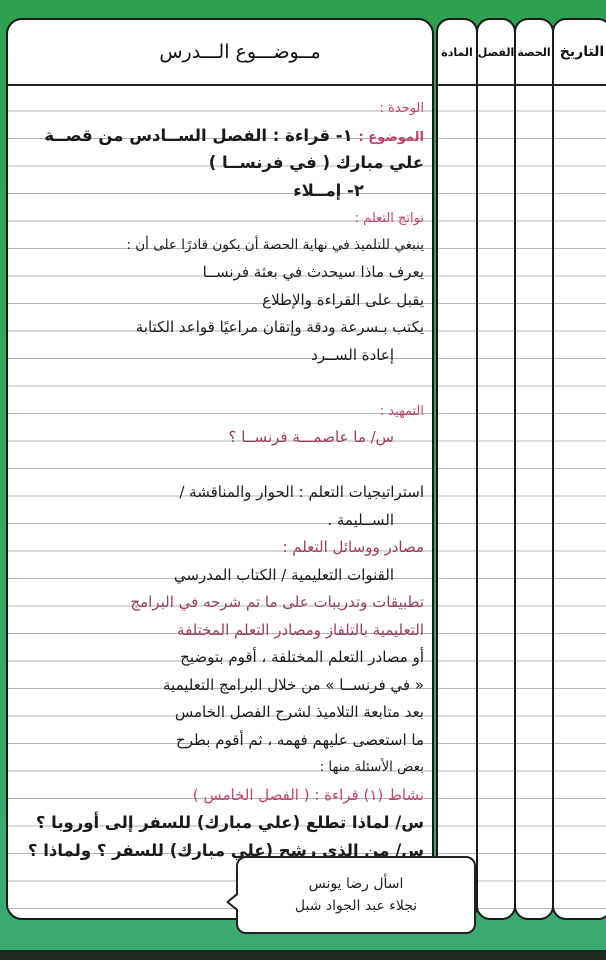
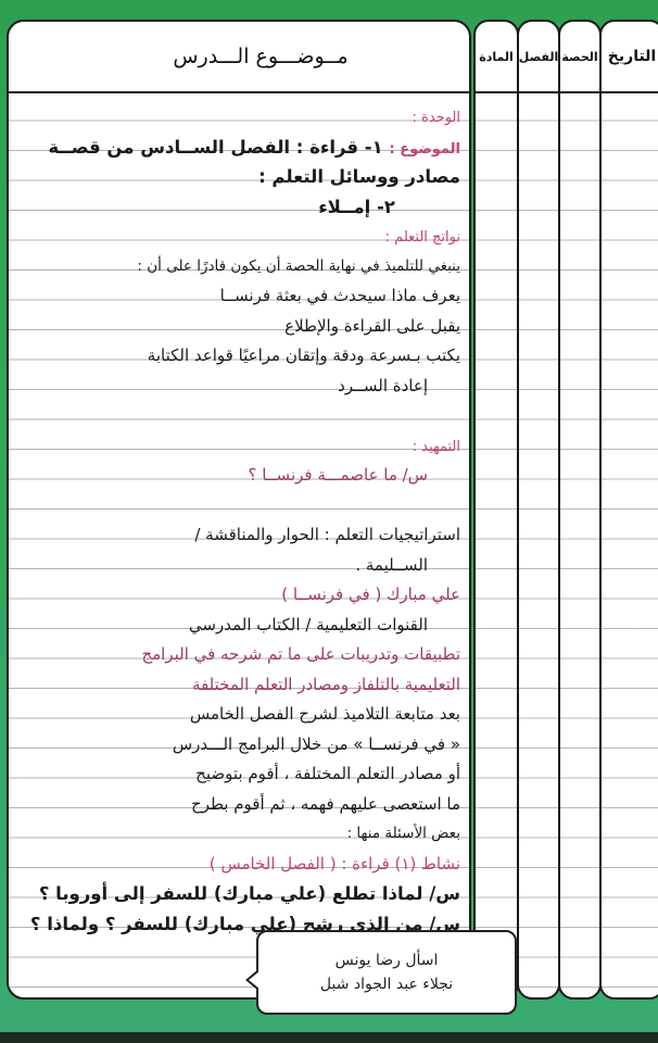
  مــوضـــوع الـــدرس
  الوحدة :
  الموضوع : ١- قراءة : الفصل الســادس من قصــة
- علي مبارك ( في فرنســا )
+ مصادر ووسائل التعلم :
  ٢- إمــلاء
  نواتج التعلم :
  ينبغي للتلميذ في نهاية الحصة أن يكون قادرًا على أن :
  يعرف ماذا سيحدث في بعثة فرنســا
  يقبل على القراءة والإطلاع
  يكتب بـسرعة ودقة وإتقان مراعيًا قواعد الكتابة
  إعادة الســرد
  التمهيد :
  س/ ما عاصمـــة فرنســا ؟
  استراتيجيات التعلم : الحوار والمناقشة /
  الســليمة .
- مصادر ووسائل التعلم :
+ علي مبارك ( في فرنســا )
  القنوات التعليمية / الكتاب المدرسي
  تطبيقات وتدريبات على ما تم شرحه في البرامج
  التعليمية بالتلفاز ومصادر التعلم المختلفة
- أو مصادر التعلم المختلفة ، أقوم بتوضيح
+ بعد متابعة التلاميذ لشرح الفصل الخامس
- « في فرنســا » من خلال البرامج التعليمية
+ « في فرنســا » من خلال البرامج الـــدرس
- بعد متابعة التلاميذ لشرح الفصل الخامس
+ أو مصادر التعلم المختلفة ، أقوم بتوضيح
  ما استعصى عليهم فهمه ، ثم أقوم بطرح
  بعض الأسئلة منها :
  نشاط (١) قراءة : ( الفصل الخامس )
  س/ لماذا تطلع (علي مبارك) للسفر إلى أوروبا ؟
  س/ من الذي رشح (علي مبارك) للسفر ؟ ولماذا ؟
  المادة
  الفصل
  الحصة
  التاريخ
  اسأل رضا يونس
  نجلاء عبد الجواد شبل
